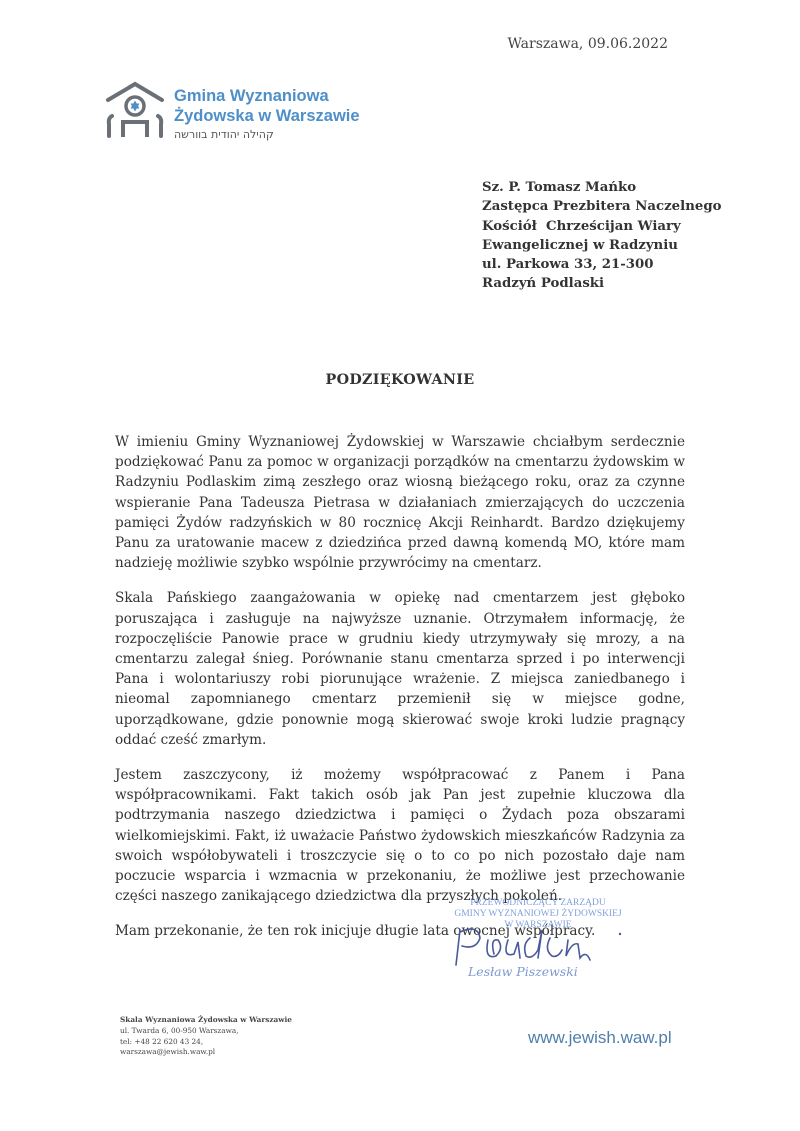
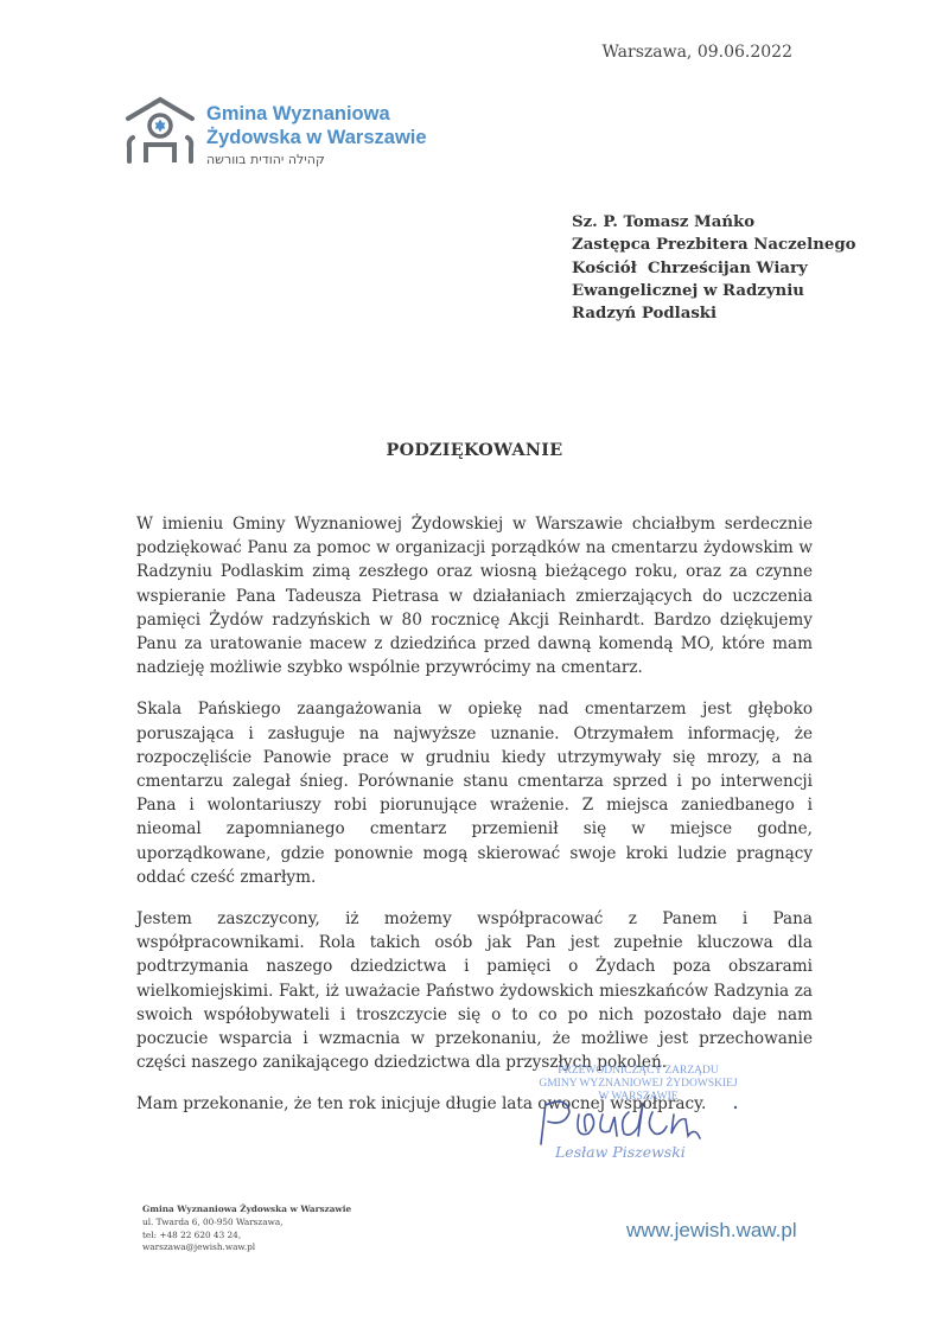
  Warszawa, 09.06.2022
  Gmina Wyznaniowa
  Żydowska w Warszawie
  קהילה יהודית בוורשה
  Sz. P. Tomasz Mańko
  Zastępca Prezbitera Naczelnego
  Kościół Chrześcijan Wiary
  Ewangelicznej w Radzyniu
- ul. Parkowa 33, 21-300
  Radzyń Podlaski
  PODZIĘKOWANIE
  W imieniu Gminy Wyznaniowej Żydowskiej w Warszawie chciałbym serdecznie podziękować Panu za pomoc w organizacji porządków na cmentarzu żydowskim w Radzyniu Podlaskim zimą zeszłego oraz wiosną bieżącego roku, oraz za czynne wspieranie Pana Tadeusza Pietrasa w działaniach zmierzających do uczczenia pamięci Żydów radzyńskich w 80 rocznicę Akcji Reinhardt. Bardzo dziękujemy Panu za uratowanie macew z dziedzińca przed dawną komendą MO, które mam nadzieję możliwie szybko wspólnie przywrócimy na cmentarz.
  Skala Pańskiego zaangażowania w opiekę nad cmentarzem jest głęboko poruszająca i zasługuje na najwyższe uznanie. Otrzymałem informację, że rozpoczęliście Panowie prace w grudniu kiedy utrzymywały się mrozy, a na cmentarzu zalegał śnieg. Porównanie stanu cmentarza sprzed i po interwencji Pana i wolontariuszy robi piorunujące wrażenie. Z miejsca zaniedbanego i nieomal zapomnianego cmentarz przemienił się w miejsce godne, uporządkowane, gdzie ponownie mogą skierować swoje kroki ludzie pragnący oddać cześć zmarłym.
- Jestem zaszczycony, iż możemy współpracować z Panem i Pana współpracownikami. Fakt takich osób jak Pan jest zupełnie kluczowa dla podtrzymania naszego dziedzictwa i pamięci o Żydach poza obszarami wielkomiejskimi. Fakt, iż uważacie Państwo żydowskich mieszkańców Radzynia za swoich współobywateli i troszczycie się o to co po nich pozostało daje nam poczucie wsparcia i wzmacnia w przekonaniu, że możliwe jest przechowanie części naszego zanikającego dziedzictwa dla przyszłych pokoleń.
+ Jestem zaszczycony, iż możemy współpracować z Panem i Pana współpracownikami. Rola takich osób jak Pan jest zupełnie kluczowa dla podtrzymania naszego dziedzictwa i pamięci o Żydach poza obszarami wielkomiejskimi. Fakt, iż uważacie Państwo żydowskich mieszkańców Radzynia za swoich współobywateli i troszczycie się o to co po nich pozostało daje nam poczucie wsparcia i wzmacnia w przekonaniu, że możliwe jest przechowanie części naszego zanikającego dziedzictwa dla przyszłych pokoleń.
  Mam przekonanie, że ten rok inicjuje długie lata owcnej współpracy.
  PRZEWODNICZĄCY ZARZĄDU
  GMINY WYZNANIOWEJ ŻYDOWSKIEJ
  W WARSZAWIE
  Lesław Piszewski
- Skala Wyznaniowa Żydowska w Warszawie
+ Gmina Wyznaniowa Żydowska w Warszawie
  ul. Twarda 6, 00-950 Warszawa,
  tel: +48 22 620 43 24,
  warszawa@jewish.waw.pl
  www.jewish.waw.pl
